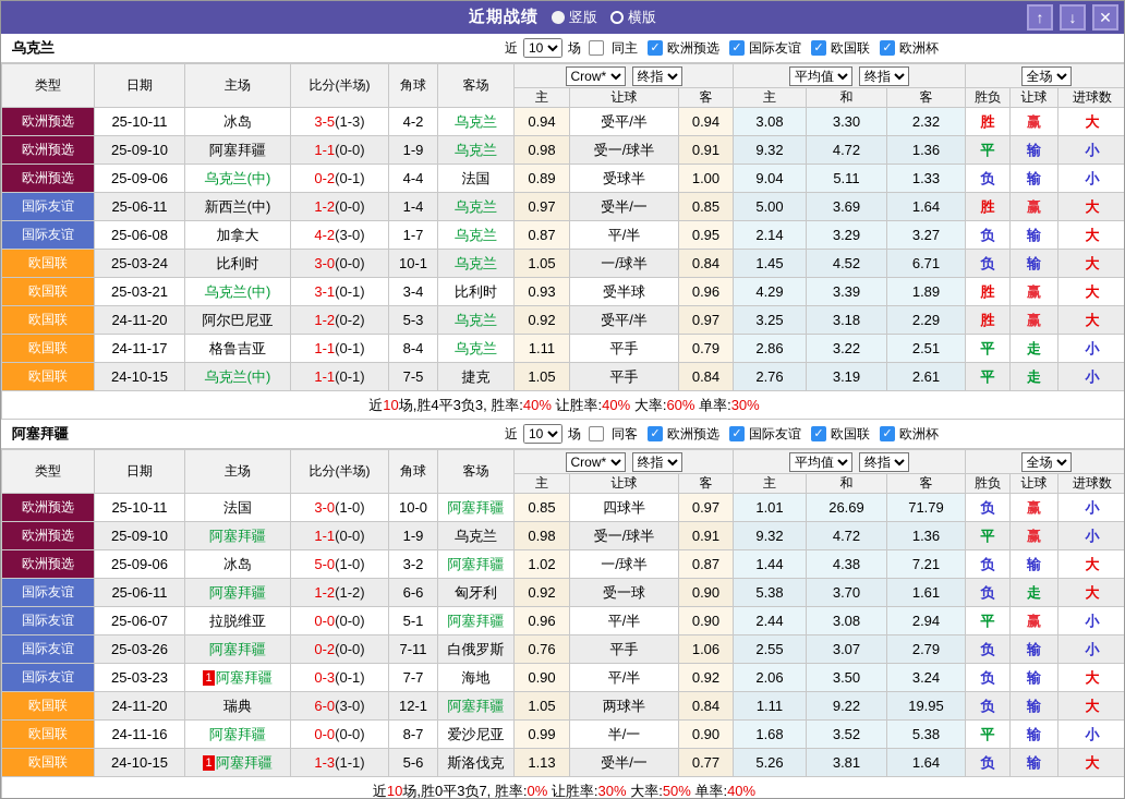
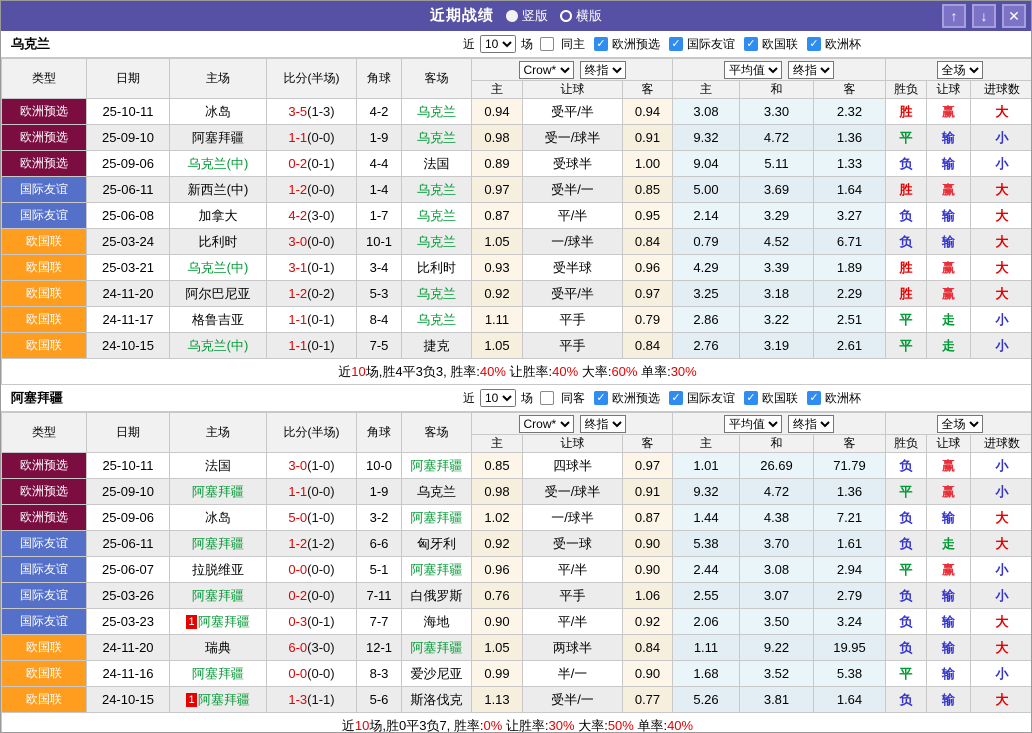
  近期战绩
  竖版
  横版
  ↑
  ↓
  ✕
  乌克兰
  近
  10
  场
  同主
  ✓
  欧洲预选
  ✓
  国际友谊
  ✓
  欧国联
  ✓
  欧洲杯
  类型	日期	主场	比分(半场)	角球	客场	Crow* 终指	平均值 终指	全场
  主	让球	客	主	和	客	胜负	让球	进球数
  欧洲预选	25-10-11	冰岛	3-5(1-3)	4-2	乌克兰	0.94	受平/半	0.94	3.08	3.30	2.32	胜	赢	大
  欧洲预选	25-09-10	阿塞拜疆	1-1(0-0)	1-9	乌克兰	0.98	受一/球半	0.91	9.32	4.72	1.36	平	输	小
  欧洲预选	25-09-06	乌克兰(中)	0-2(0-1)	4-4	法国	0.89	受球半	1.00	9.04	5.11	1.33	负	输	小
  国际友谊	25-06-11	新西兰(中)	1-2(0-0)	1-4	乌克兰	0.97	受半/一	0.85	5.00	3.69	1.64	胜	赢	大
  国际友谊	25-06-08	加拿大	4-2(3-0)	1-7	乌克兰	0.87	平/半	0.95	2.14	3.29	3.27	负	输	大
- 欧国联	25-03-24	比利时	3-0(0-0)	10-1	乌克兰	1.05	一/球半	0.84	1.45	4.52	6.71	负	输	大
+ 欧国联	25-03-24	比利时	3-0(0-0)	10-1	乌克兰	1.05	一/球半	0.84	0.79	4.52	6.71	负	输	大
  欧国联	25-03-21	乌克兰(中)	3-1(0-1)	3-4	比利时	0.93	受半球	0.96	4.29	3.39	1.89	胜	赢	大
  欧国联	24-11-20	阿尔巴尼亚	1-2(0-2)	5-3	乌克兰	0.92	受平/半	0.97	3.25	3.18	2.29	胜	赢	大
  欧国联	24-11-17	格鲁吉亚	1-1(0-1)	8-4	乌克兰	1.11	平手	0.79	2.86	3.22	2.51	平	走	小
  欧国联	24-10-15	乌克兰(中)	1-1(0-1)	7-5	捷克	1.05	平手	0.84	2.76	3.19	2.61	平	走	小
  近10场,胜4平3负3, 胜率:40% 让胜率:40% 大率:60% 单率:30%
  阿塞拜疆
  近
  10
  场
  同客
  ✓
  欧洲预选
  ✓
  国际友谊
  ✓
  欧国联
  ✓
  欧洲杯
  类型	日期	主场	比分(半场)	角球	客场	Crow* 终指	平均值 终指	全场
  主	让球	客	主	和	客	胜负	让球	进球数
  欧洲预选	25-10-11	法国	3-0(1-0)	10-0	阿塞拜疆	0.85	四球半	0.97	1.01	26.69	71.79	负	赢	小
  欧洲预选	25-09-10	阿塞拜疆	1-1(0-0)	1-9	乌克兰	0.98	受一/球半	0.91	9.32	4.72	1.36	平	赢	小
  欧洲预选	25-09-06	冰岛	5-0(1-0)	3-2	阿塞拜疆	1.02	一/球半	0.87	1.44	4.38	7.21	负	输	大
  国际友谊	25-06-11	阿塞拜疆	1-2(1-2)	6-6	匈牙利	0.92	受一球	0.90	5.38	3.70	1.61	负	走	大
  国际友谊	25-06-07	拉脱维亚	0-0(0-0)	5-1	阿塞拜疆	0.96	平/半	0.90	2.44	3.08	2.94	平	赢	小
  国际友谊	25-03-26	阿塞拜疆	0-2(0-0)	7-11	白俄罗斯	0.76	平手	1.06	2.55	3.07	2.79	负	输	小
  国际友谊	25-03-23	1 阿塞拜疆	0-3(0-1)	7-7	海地	0.90	平/半	0.92	2.06	3.50	3.24	负	输	大
  欧国联	24-11-20	瑞典	6-0(3-0)	12-1	阿塞拜疆	1.05	两球半	0.84	1.11	9.22	19.95	负	输	大
- 欧国联	24-11-16	阿塞拜疆	0-0(0-0)	8-7	爱沙尼亚	0.99	半/一	0.90	1.68	3.52	5.38	平	输	小
+ 欧国联	24-11-16	阿塞拜疆	0-0(0-0)	8-3	爱沙尼亚	0.99	半/一	0.90	1.68	3.52	5.38	平	输	小
  欧国联	24-10-15	1 阿塞拜疆	1-3(1-1)	5-6	斯洛伐克	1.13	受半/一	0.77	5.26	3.81	1.64	负	输	大
  近10场,胜0平3负7, 胜率:0% 让胜率:30% 大率:50% 单率:40%
